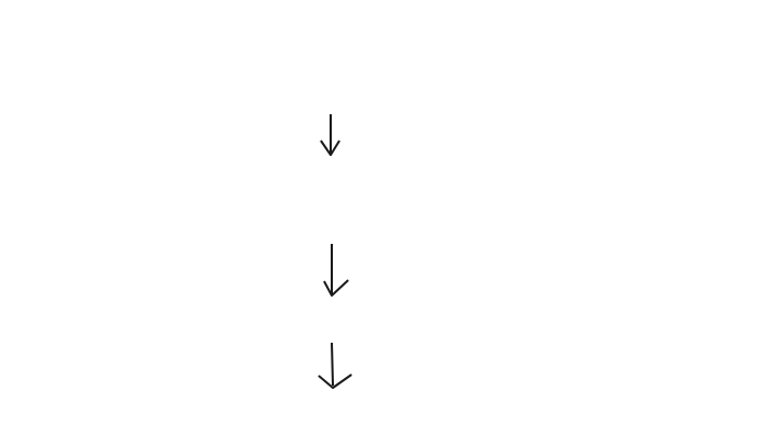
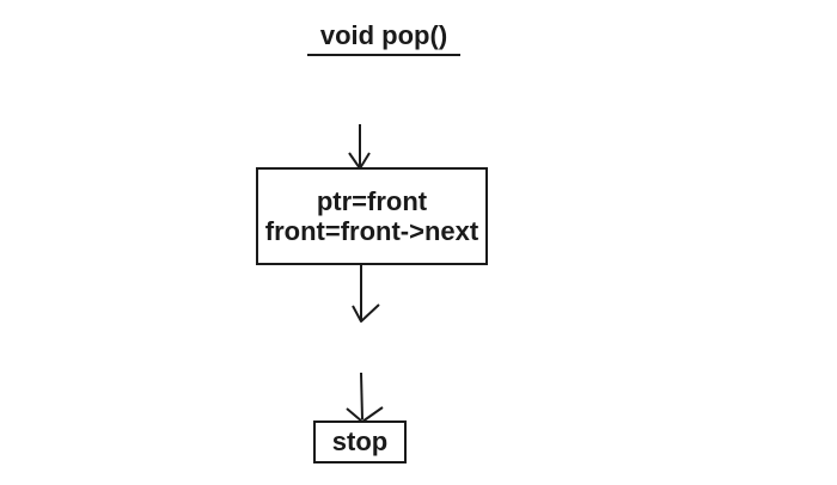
+ void pop()
+ ptr=front
+ front=front->next
+ stop
